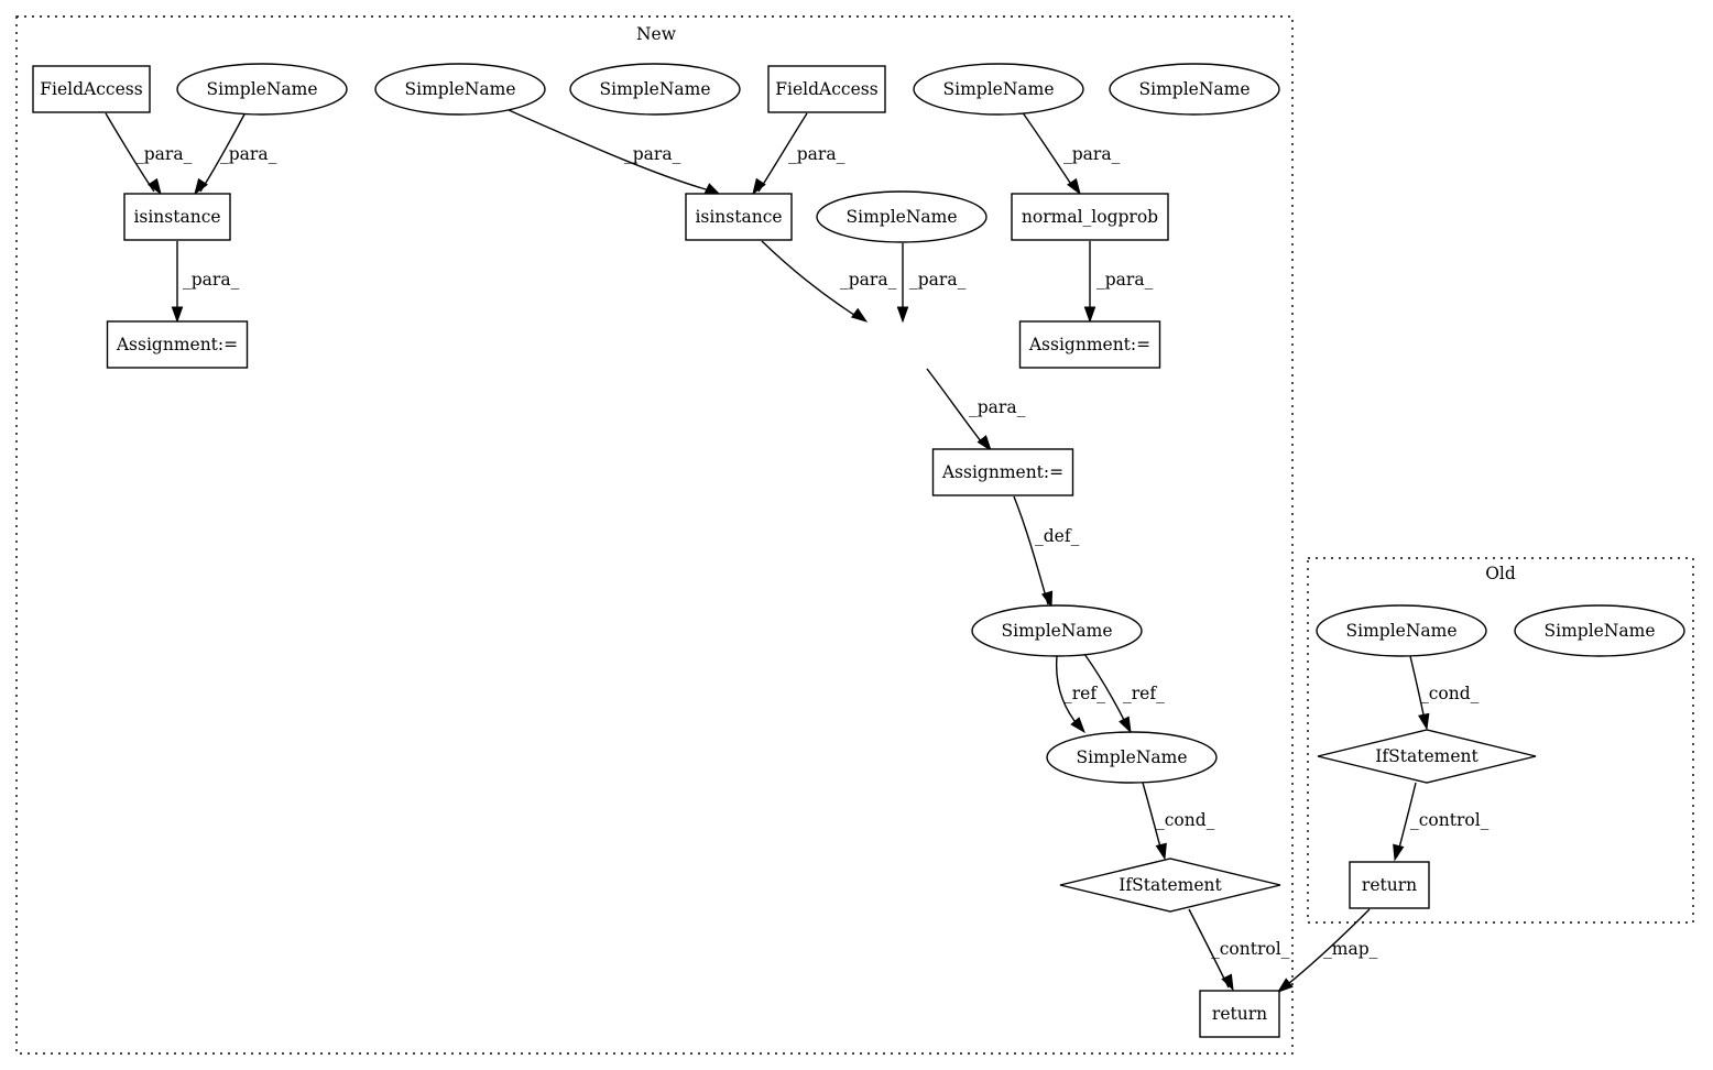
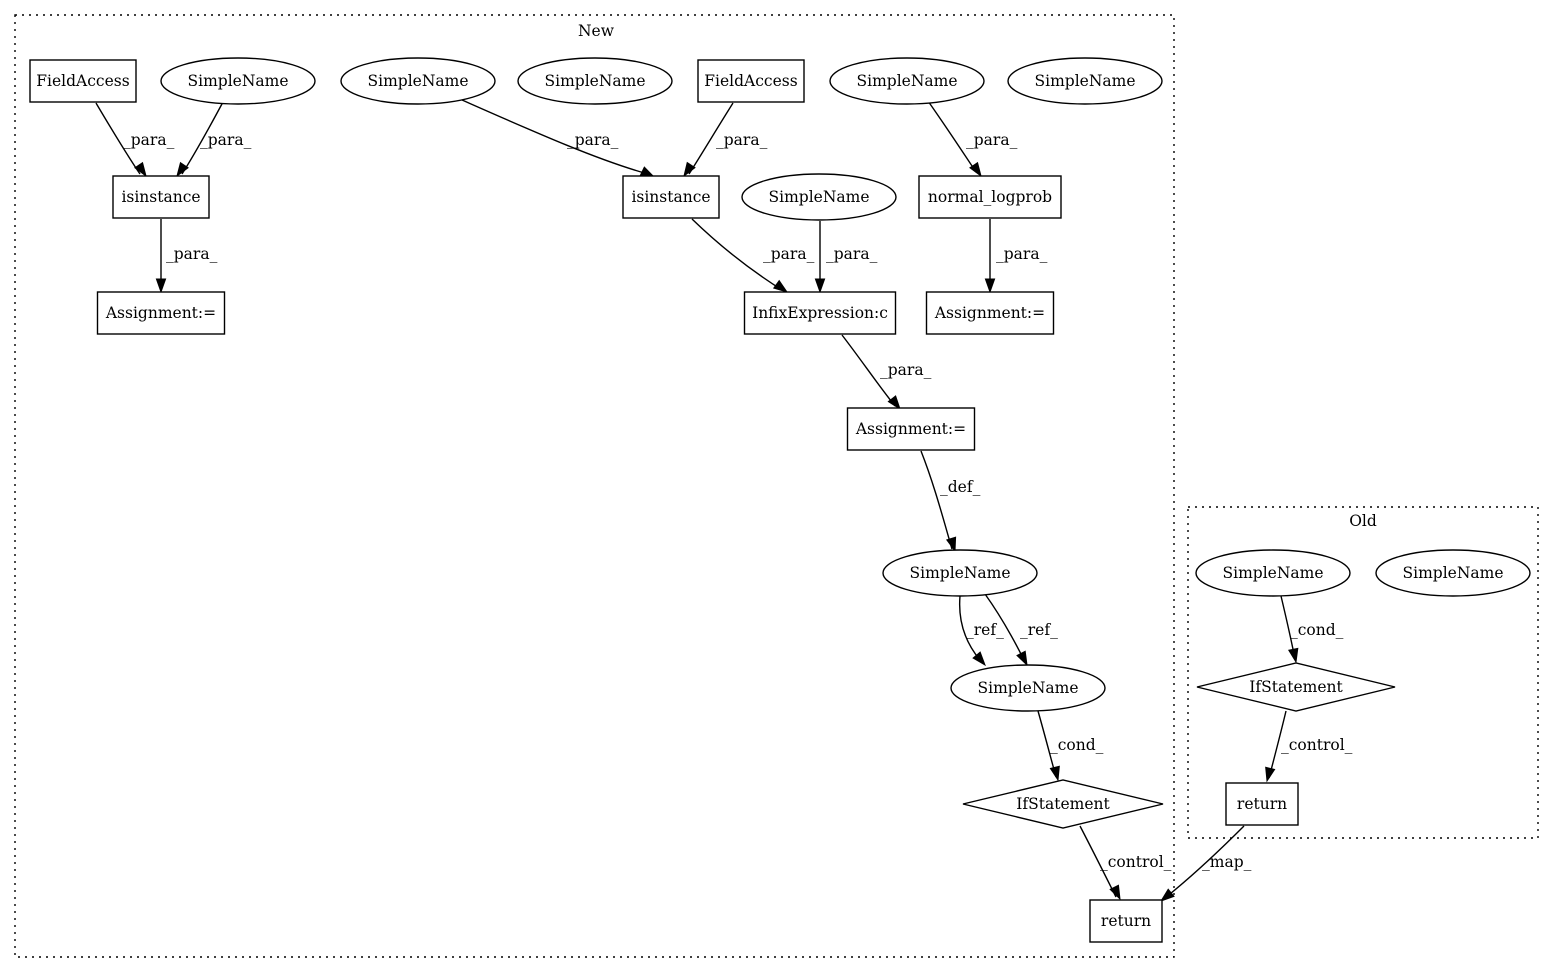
  New
  Old
  _para_
  _para_
  _para_
  _para_
  _para_
  _para_
  _para_
  _para_
  _para_
  _para_
  _def_
  _ref_
  _ref_
  _cond_
  _control_
  _cond_
  _control_
  _map_
  FieldAccess
  SimpleName
  SimpleName
  SimpleName
  FieldAccess
  SimpleName
  SimpleName
  isinstance
  isinstance
  SimpleName
  normal_logprob
  Assignment:=
+ InfixExpression:c
  Assignment:=
  Assignment:=
  SimpleName
  SimpleName
  IfStatement
  return
  SimpleName
  SimpleName
  IfStatement
  return
